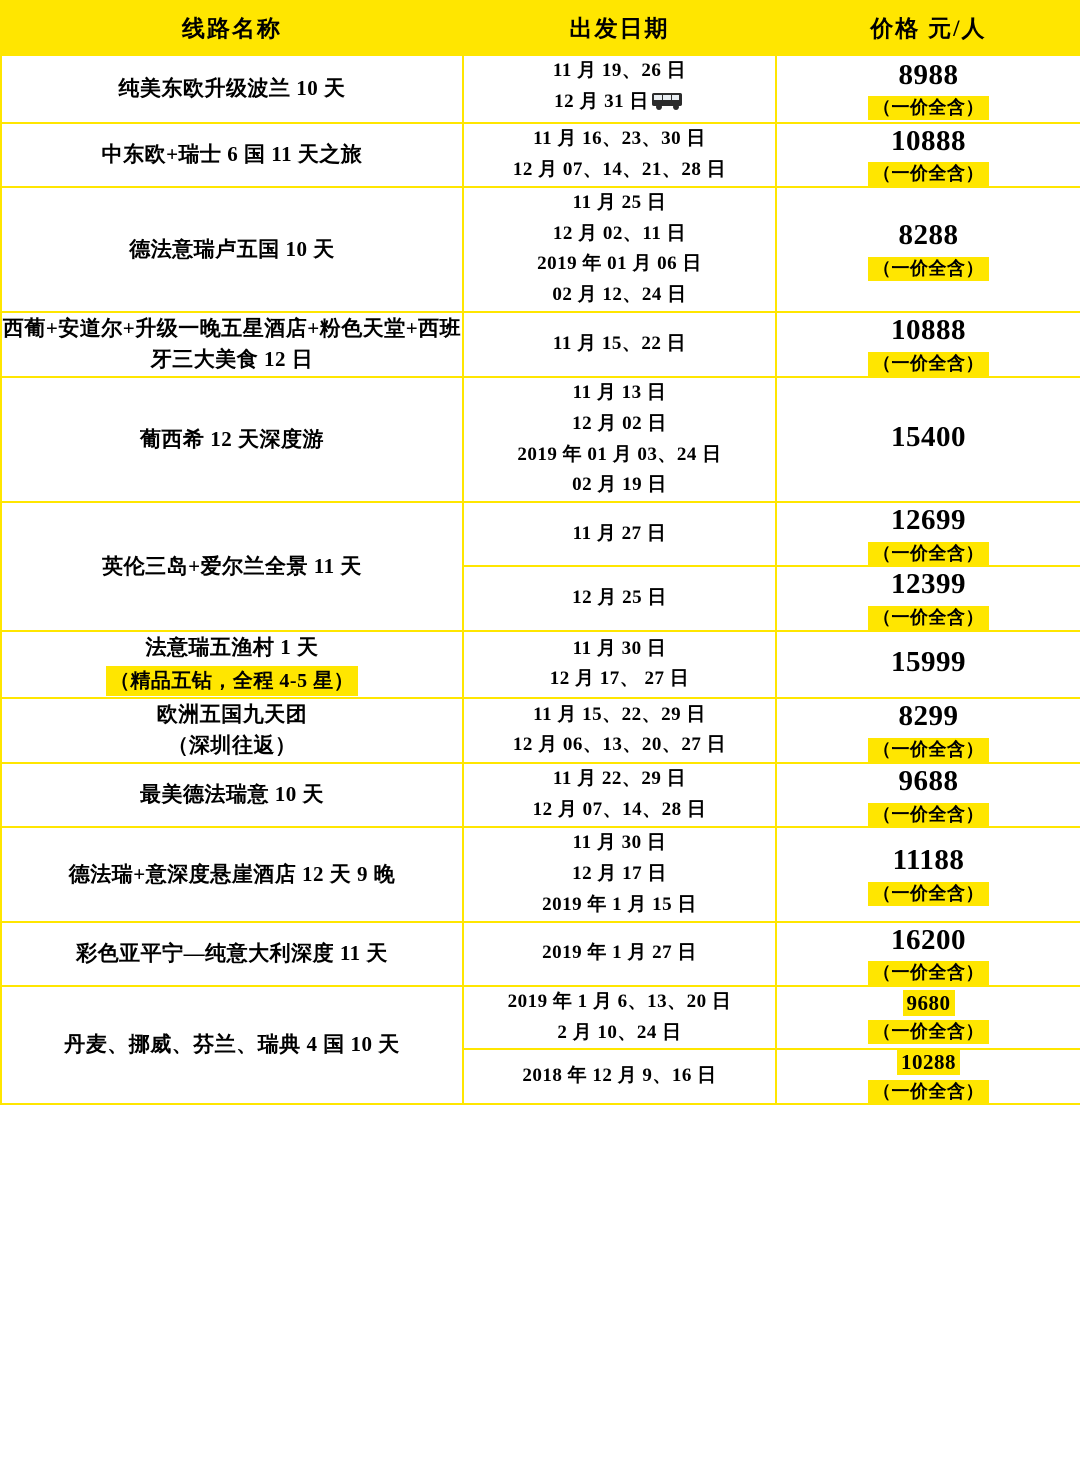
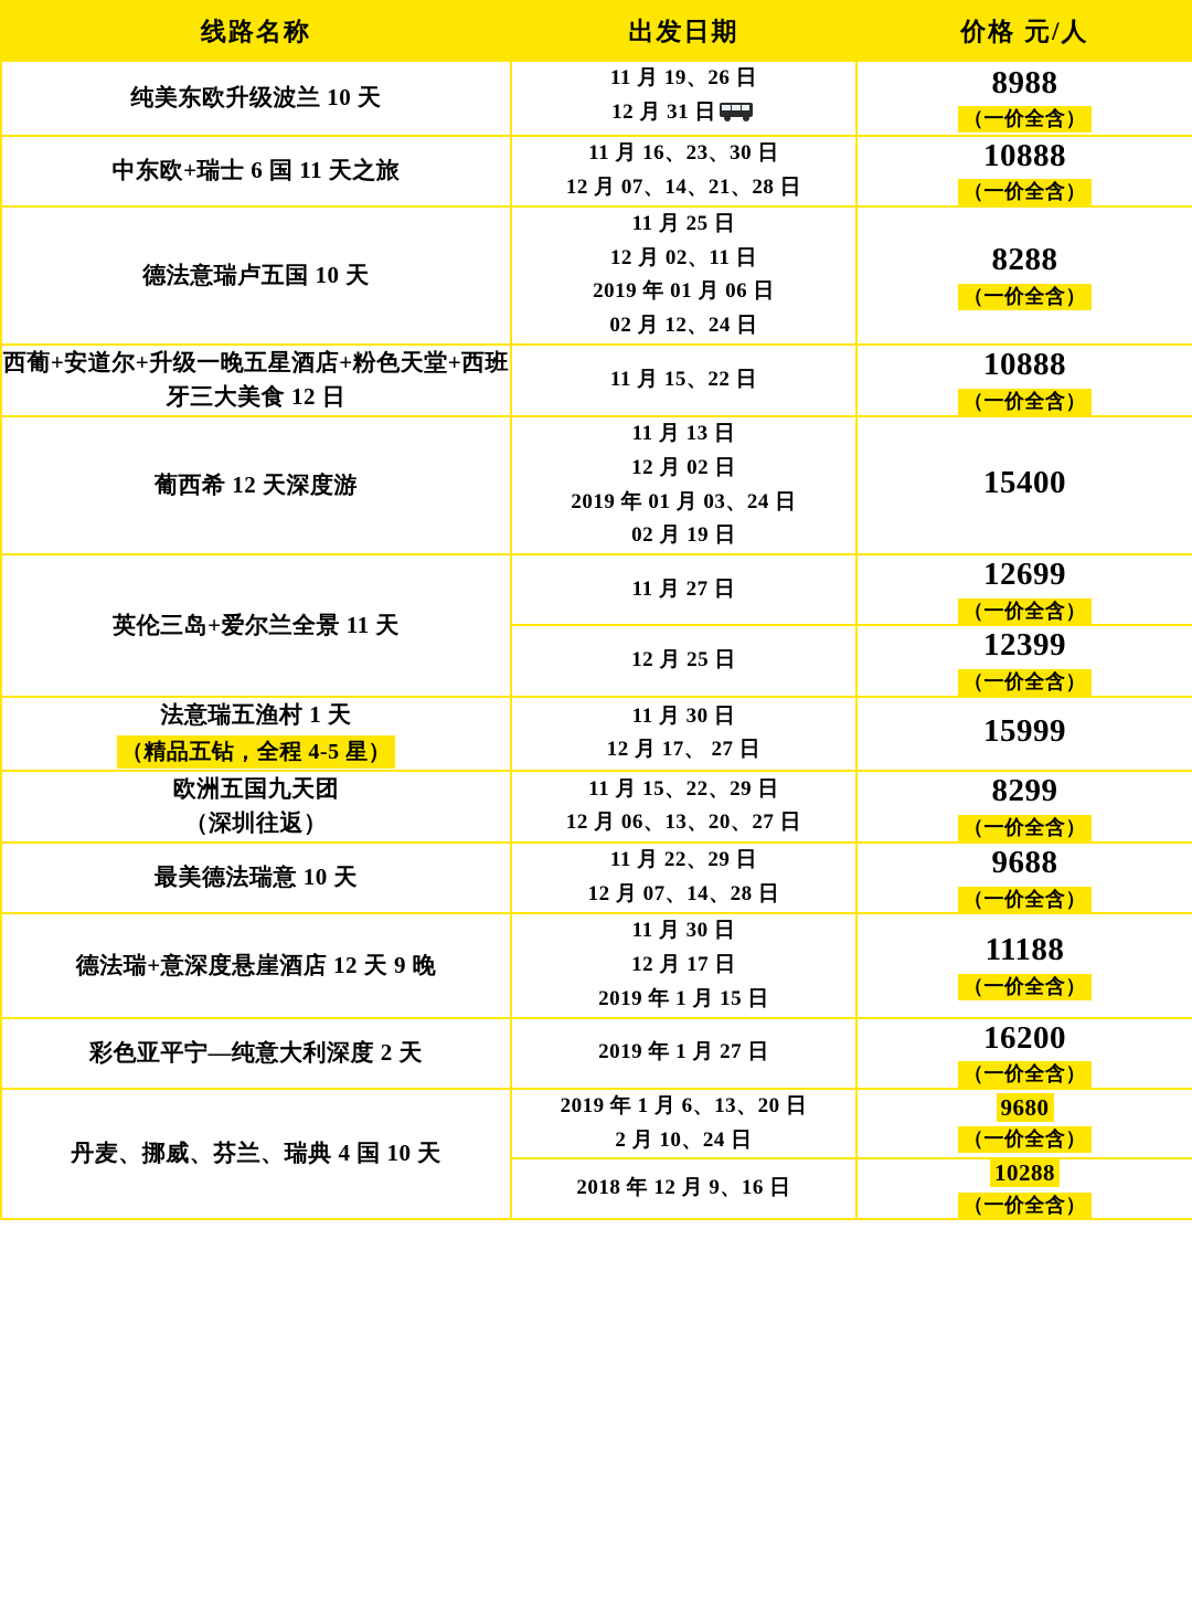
  线路名称	出发日期	价格 元/人
  纯美东欧升级波兰 10 天	11 月 19、26 日12 月 31 日	8988（一价全含）
  中东欧+瑞士 6 国 11 天之旅	11 月 16、23、30 日12 月 07、14、21、28 日	10888（一价全含）
  德法意瑞卢五国 10 天	11 月 25 日12 月 02、11 日2019 年 01 月 06 日02 月 12、24 日	8288（一价全含）
  西葡+安道尔+升级一晚五星酒店+粉色天堂+西班牙三大美食 12 日	11 月 15、22 日	10888（一价全含）
  葡西希 12 天深度游	11 月 13 日12 月 02 日2019 年 01 月 03、24 日02 月 19 日	15400
  英伦三岛+爱尔兰全景 11 天	11 月 27 日	12699（一价全含）
  12 月 25 日	12399（一价全含）
  法意瑞五渔村 1 天（精品五钻，全程 4-5 星）	11 月 30 日12 月 17、 27 日	15999
  欧洲五国九天团（深圳往返）	11 月 15、22、29 日12 月 06、13、20、27 日	8299（一价全含）
  最美德法瑞意 10 天	11 月 22、29 日12 月 07、14、28 日	9688（一价全含）
  德法瑞+意深度悬崖酒店 12 天 9 晚	11 月 30 日12 月 17 日2019 年 1 月 15 日	11188（一价全含）
- 彩色亚平宁—纯意大利深度 11 天	2019 年 1 月 27 日	16200（一价全含）
+ 彩色亚平宁—纯意大利深度 2 天	2019 年 1 月 27 日	16200（一价全含）
  丹麦、挪威、芬兰、瑞典 4 国 10 天	2019 年 1 月 6、13、20 日2 月 10、24 日	9680（一价全含）
  2018 年 12 月 9、16 日	10288（一价全含）
